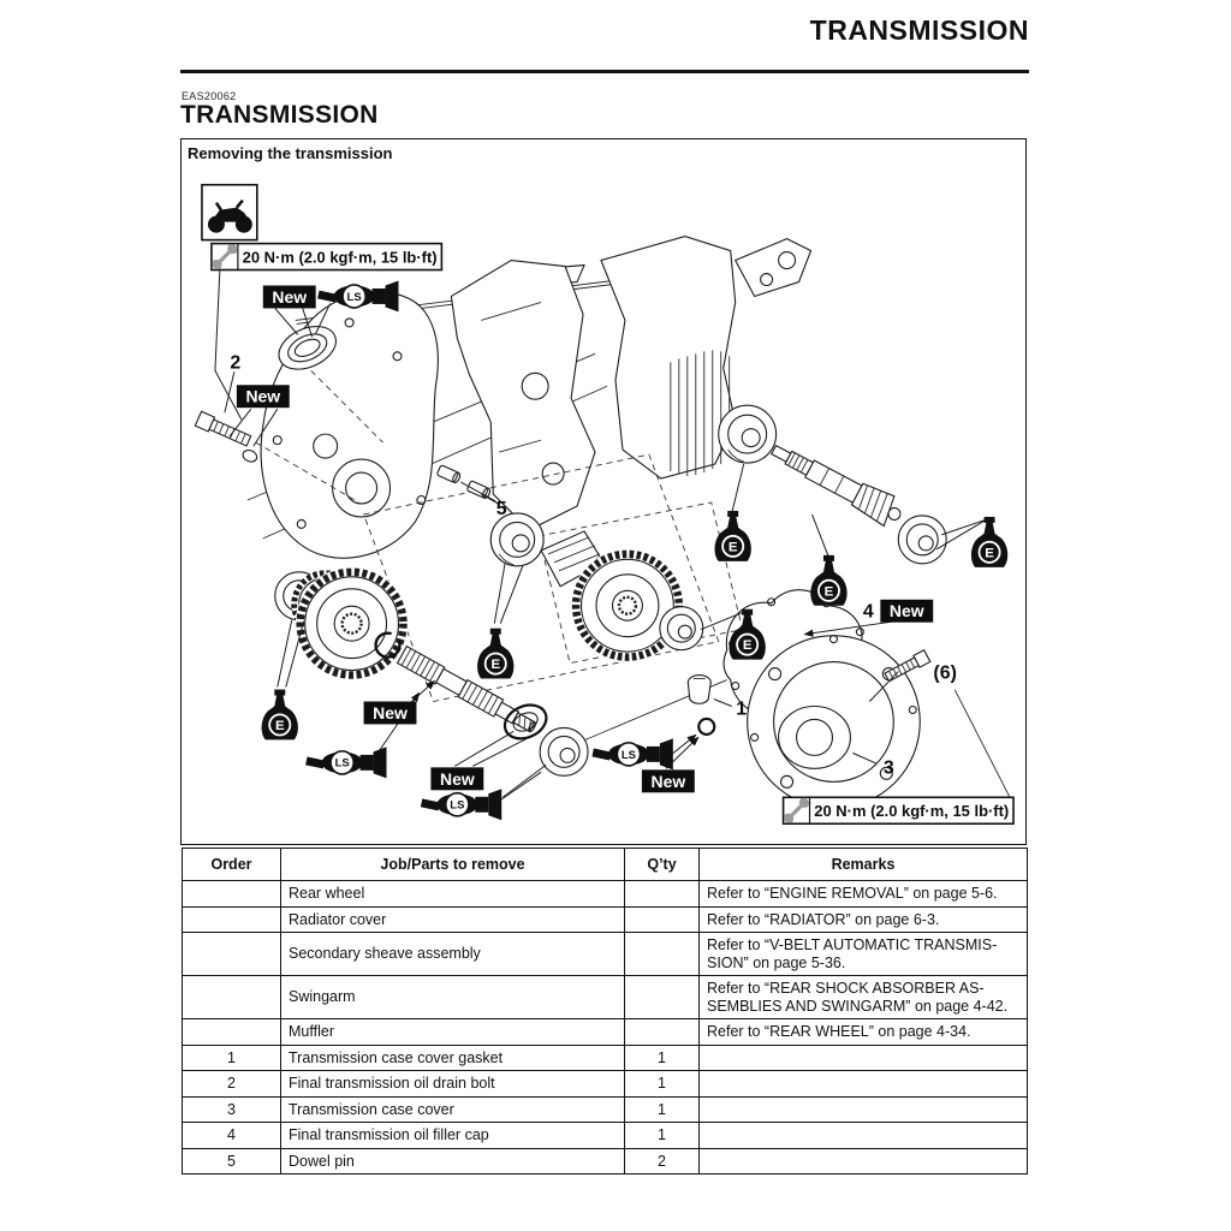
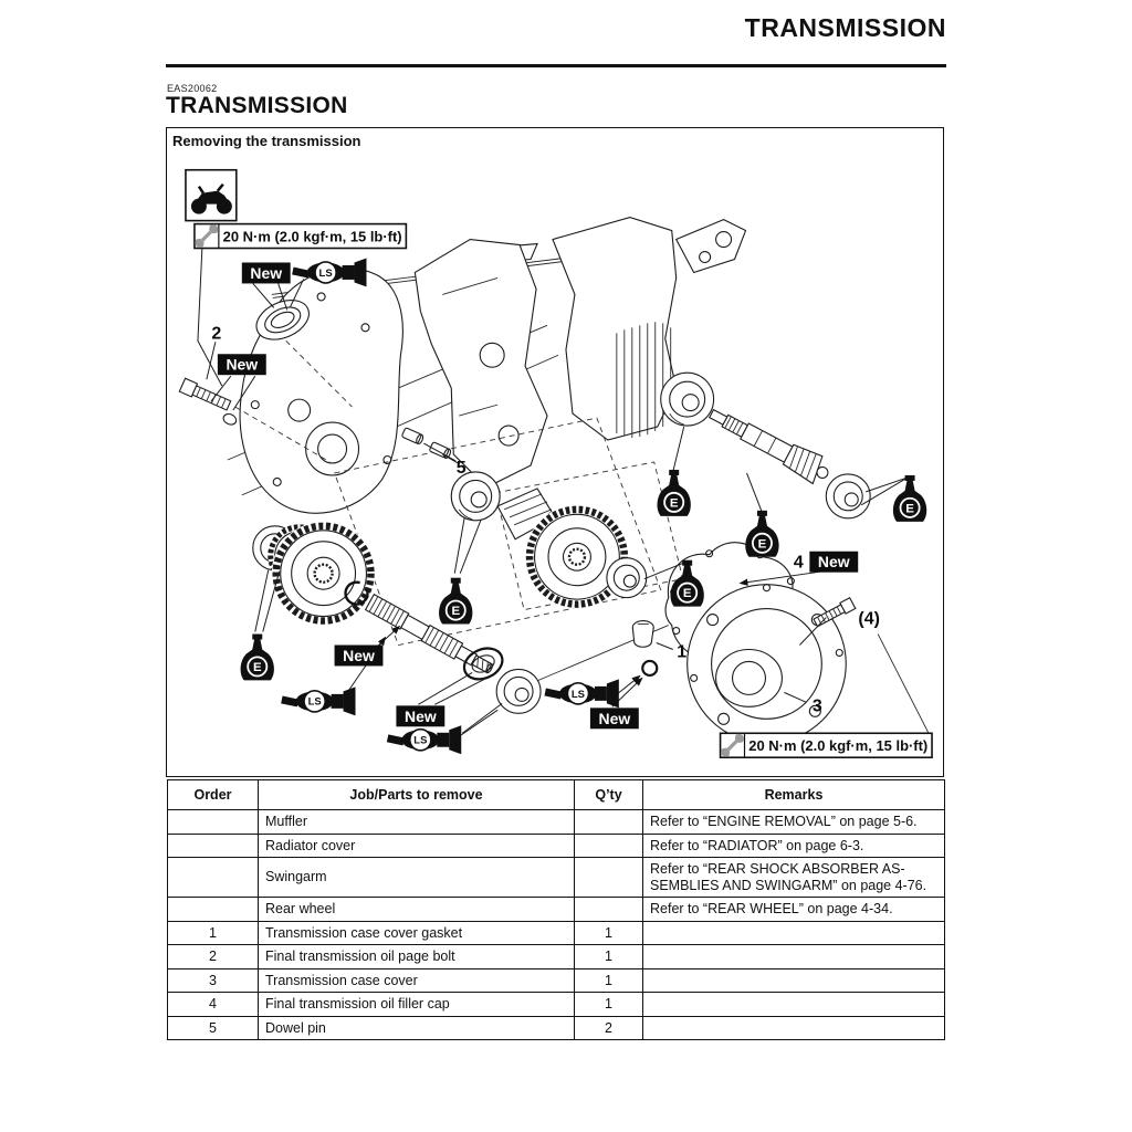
  TRANSMISSION
  EAS20062
  TRANSMISSION
  20 N·m (2.0 kgf·m, 15 lb·ft)
  20 N·m (2.0 kgf·m, 15 lb·ft)
  New
  New
  New
  New
  New
  New
  2
  5
  1
  4
- (6)
+ (4)
  3
  Removing the transmission
  Order	Job/Parts to remove	Q’ty	Remarks
- 	Rear wheel		Refer to “ENGINE REMOVAL” on page 5-6.
+ 	Muffler		Refer to “ENGINE REMOVAL” on page 5-6.
  	Radiator cover		Refer to “RADIATOR” on page 6-3.
- 	Secondary sheave assembly		Refer to “V-BELT AUTOMATIC TRANSMIS-SION” on page 5-36.
- 	Swingarm		Refer to “REAR SHOCK ABSORBER AS-SEMBLIES AND SWINGARM” on page 4-42.
+ 	Swingarm		Refer to “REAR SHOCK ABSORBER AS-SEMBLIES AND SWINGARM” on page 4-76.
- 	Muffler		Refer to “REAR WHEEL” on page 4-34.
+ 	Rear wheel		Refer to “REAR WHEEL” on page 4-34.
  1	Transmission case cover gasket	1
- 2	Final transmission oil drain bolt	1
+ 2	Final transmission oil page bolt	1
  3	Transmission case cover	1
  4	Final transmission oil filler cap	1
  5	Dowel pin	2
